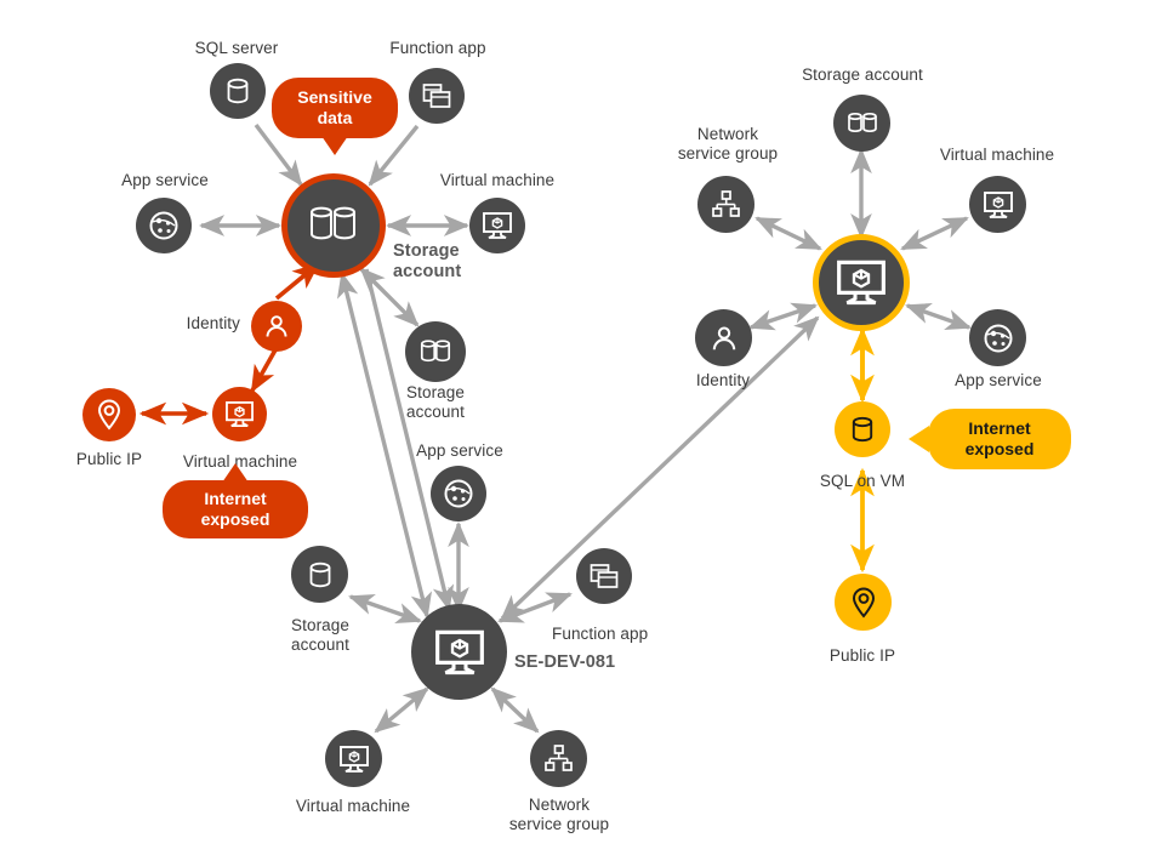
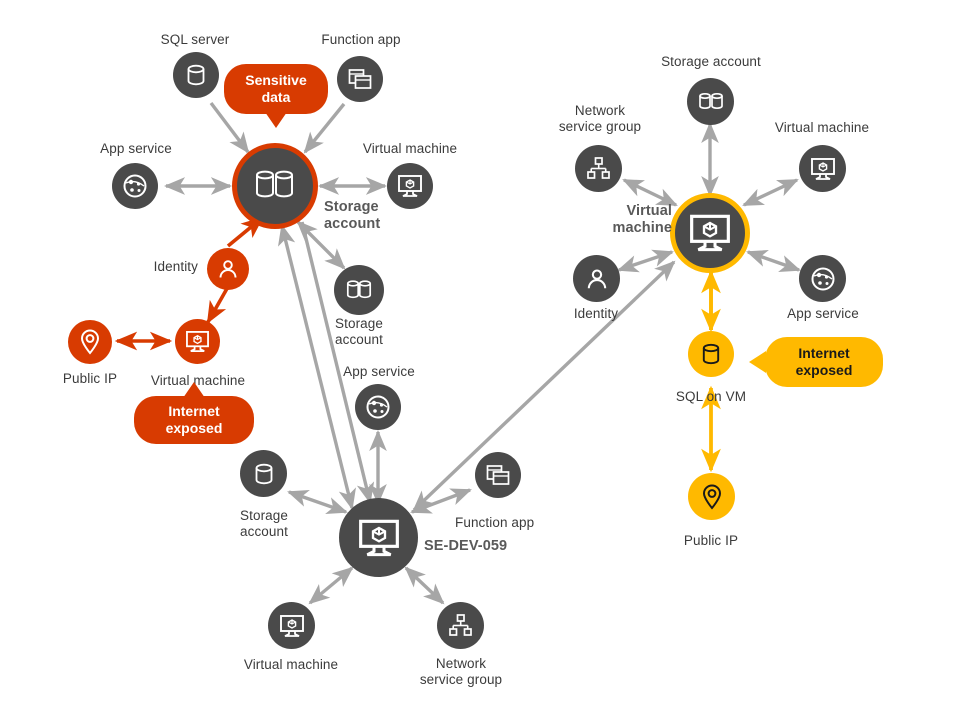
  SQL server
  Function app
  Sensitive
  data
  App service
  Storage
  account
  Virtual machine
  Storage
  account
  Identity
  Public IP
  Virtual machine
  Internet
  exposed
  App service
  Storage
  account
  Function app
- SE-DEV-081
+ SE-DEV-059
  Virtual machine
  Network
  service group
  Storage account
  Network
  service group
  Virtual machine
+ Virtual
+ machine
  Identity
  App service
  SQL on VM
  Internet
  exposed
  Public IP
